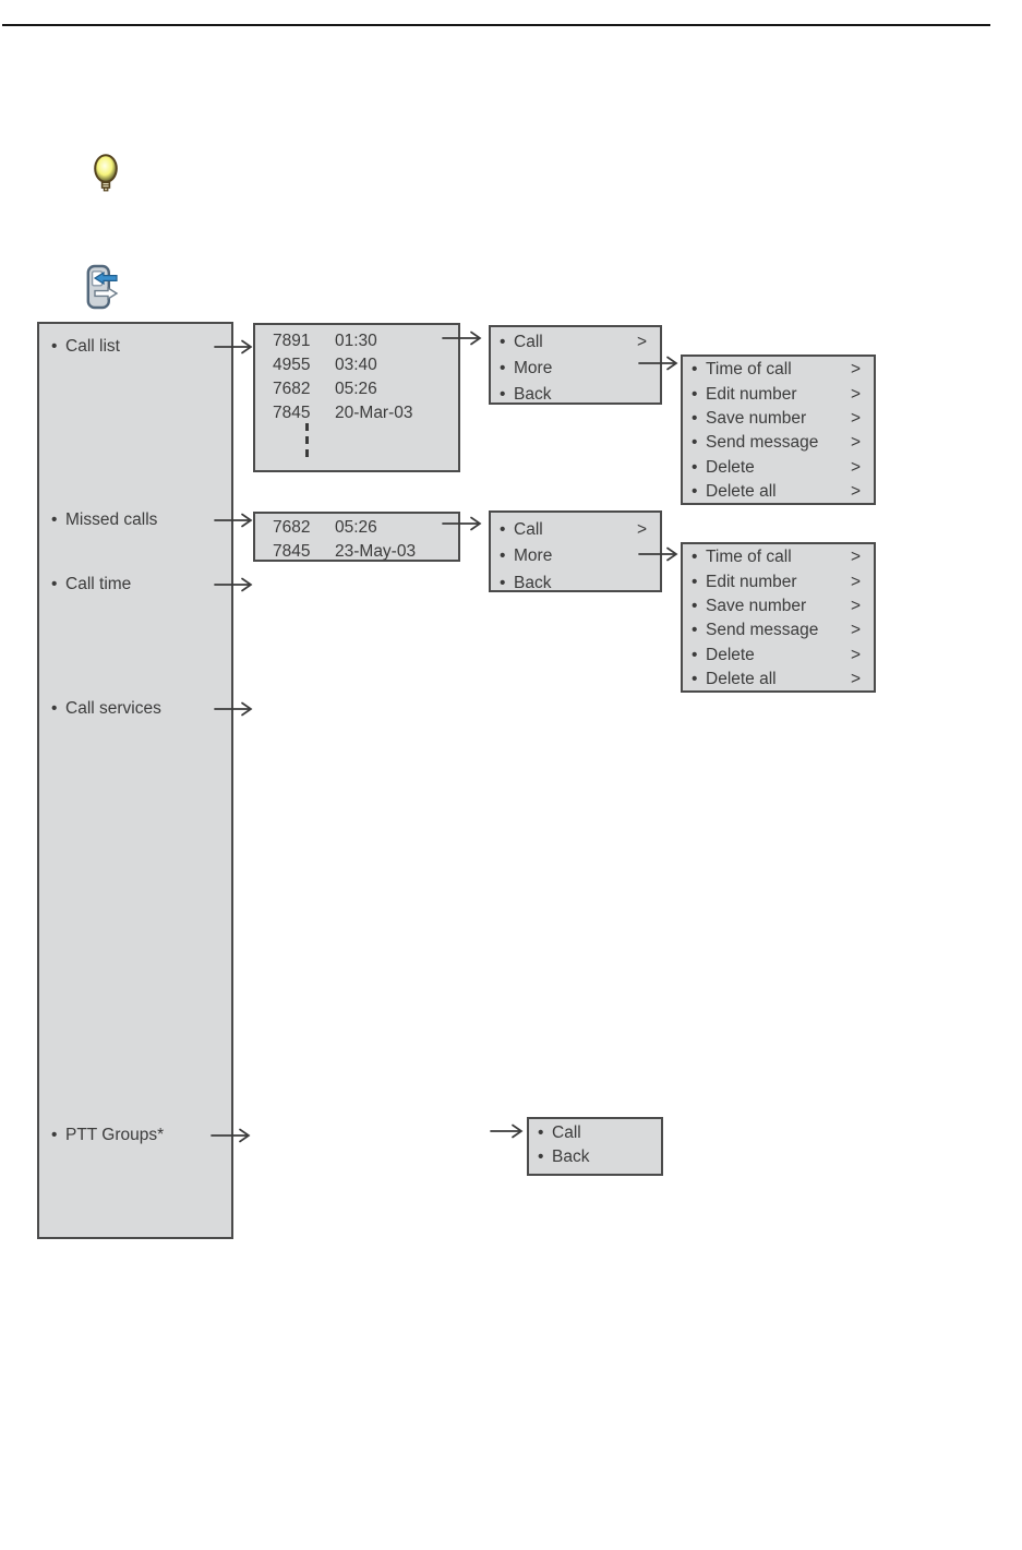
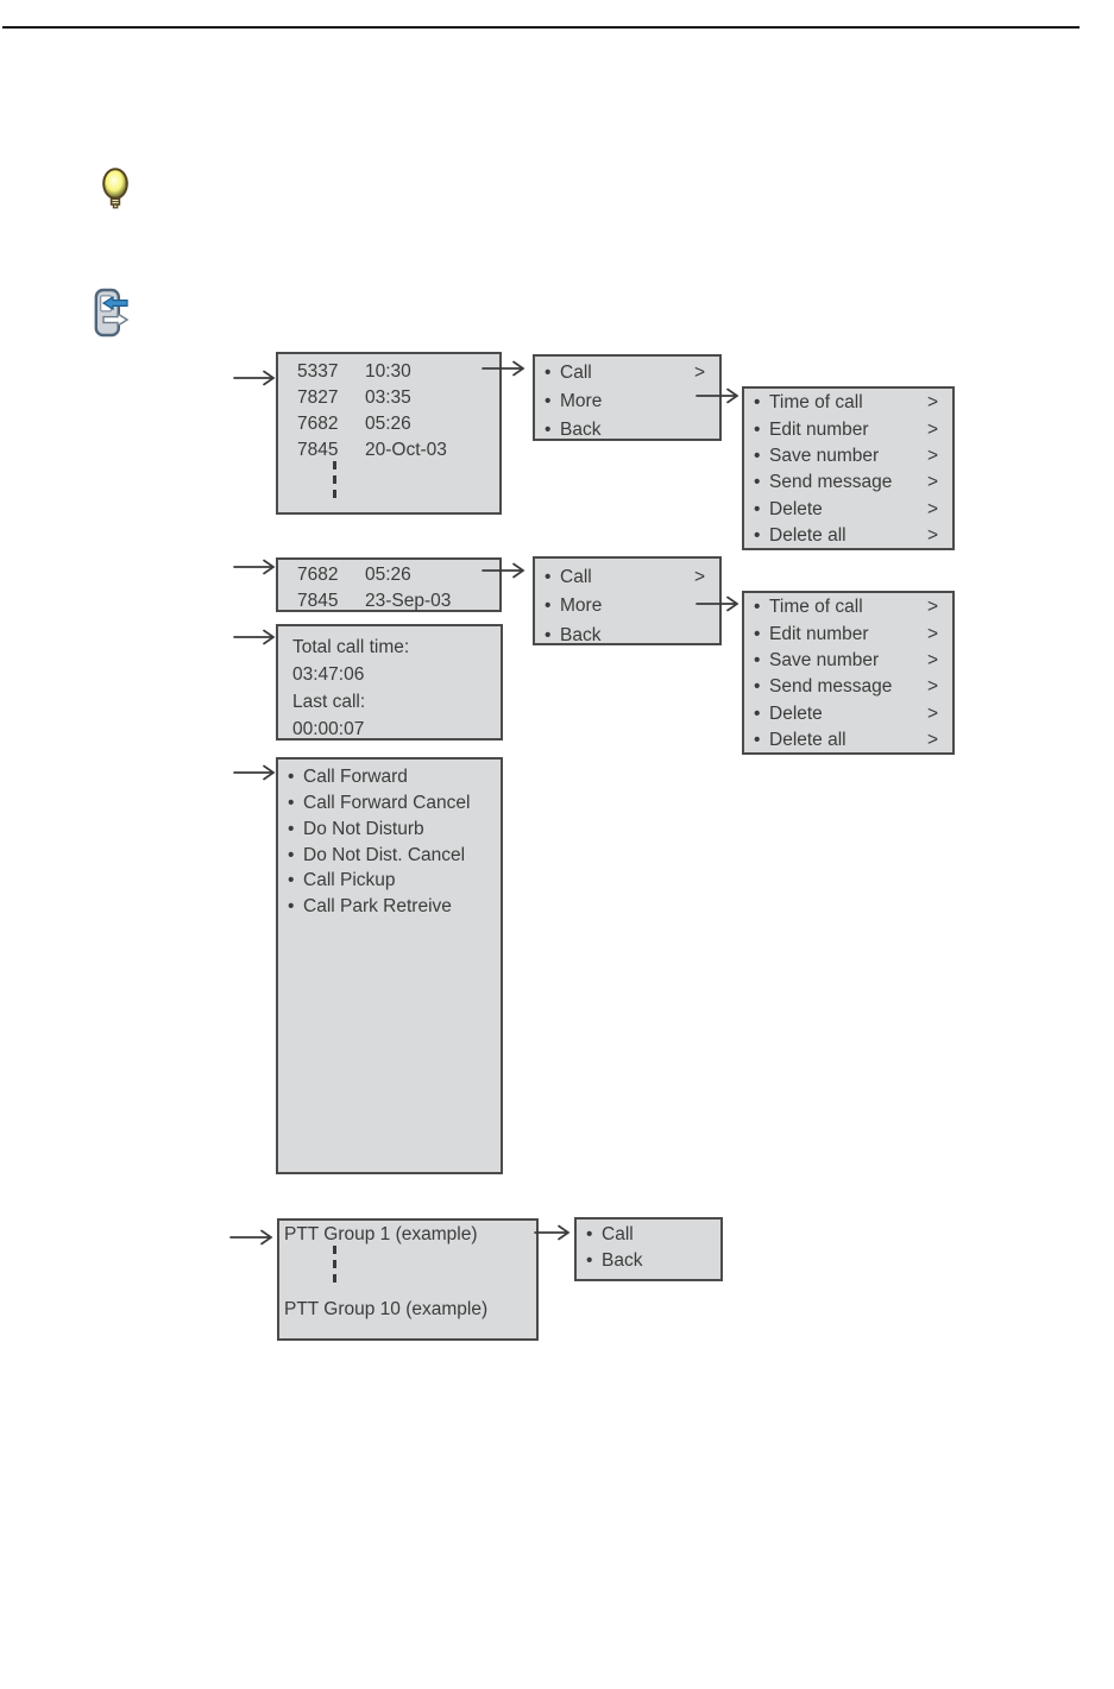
- Call list
- Missed calls
- Call time
- Call services
- PTT Groups*
- 7891
+ 5337
- 01:30
+ 10:30
- 4955
+ 7827
- 03:40
+ 03:35
  7682
  05:26
  7845
- 20-Mar-03
+ 20-Oct-03
  Call
  >
  More
  Back
  Time of call
  >
  Edit number
  >
  Save number
  >
  Send message
  >
  Delete
  >
  Delete all
  >
  7682
  05:26
  7845
- 23-May-03
+ 23-Sep-03
  Call
  >
  More
  Back
  Time of call
  >
  Edit number
  >
  Save number
  >
  Send message
  >
  Delete
  >
  Delete all
  >
+ Total call time:
+ 03:47:06
+ Last call:
+ 00:00:07
+ Call Forward
+ Call Forward Cancel
+ Do Not Disturb
+ Do Not Dist. Cancel
+ Call Pickup
+ Call Park Retreive
+ PTT Group 1 (example)
+ PTT Group 10 (example)
  Call
  Back
